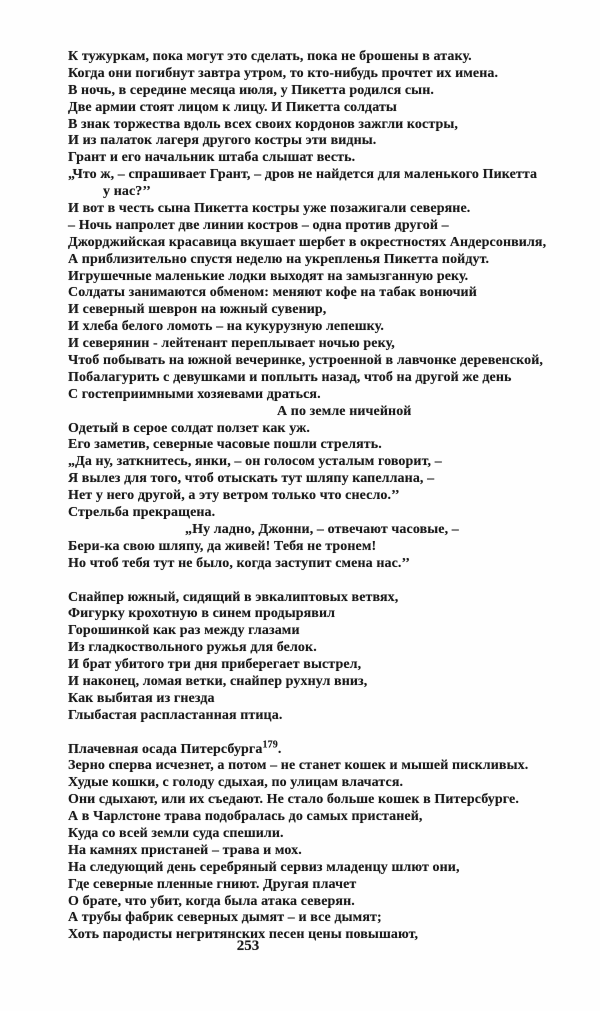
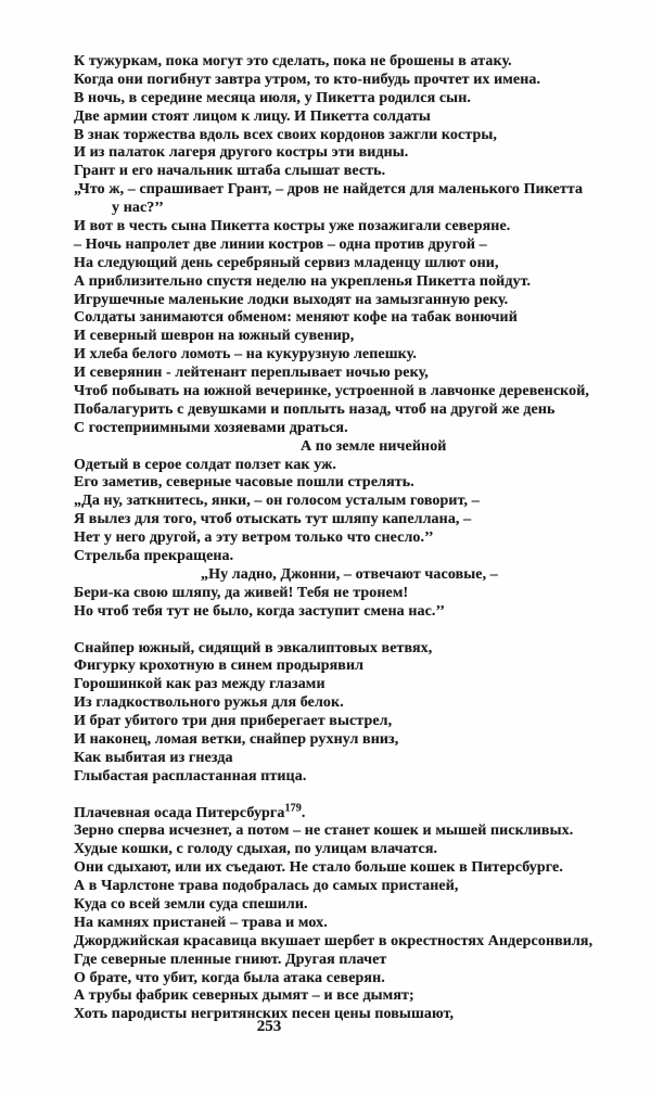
  К тужуркам, пока могут это сделать, пока не брошены в атаку.
  Когда они погибнут завтра утром, то кто-нибудь прочтет их имена.
  В ночь, в середине месяца июля, у Пикетта родился сын.
  Две армии стоят лицом к лицу. И Пикетта солдаты
  В знак торжества вдоль всех своих кордонов зажгли костры,
  И из палаток лагеря другого костры эти видны.
  Грант и его начальник штаба слышат весть.
  „Что ж, – спрашивает Грант, – дров не найдется для маленького Пикетта
  у нас?’’
  И вот в честь сына Пикетта костры уже позажигали северяне.
  – Ночь напролет две линии костров – одна против другой –
- Джорджийская красавица вкушает шербет в окрестностях Андерсонвиля,
+ На следующий день серебряный сервиз младенцу шлют они,
  А приблизительно спустя неделю на укрепленья Пикетта пойдут.
  Игрушечные маленькие лодки выходят на замызганную реку.
  Солдаты занимаются обменом: меняют кофе на табак вонючий
  И северный шеврон на южный сувенир,
  И хлеба белого ломоть – на кукурузную лепешку.
  И северянин - лейтенант переплывает ночью реку,
  Чтоб побывать на южной вечеринке, устроенной в лавчонке деревенской,
  Побалагурить с девушками и поплыть назад, чтоб на другой же день
  С гостеприимными хозяевами драться.
  А по земле ничейной
  Одетый в серое солдат ползет как уж.
  Его заметив, северные часовые пошли стрелять.
  „Да ну, заткнитесь, янки, – он голосом усталым говорит, –
  Я вылез для того, чтоб отыскать тут шляпу капеллана, –
  Нет у него другой, а эту ветром только что снесло.’’
  Стрельба прекращена.
  „Ну ладно, Джонни, – отвечают часовые, –
  Бери-ка свою шляпу, да живей! Тебя не тронем!
  Но чтоб тебя тут не было, когда заступит смена нас.’’
  Снайпер южный, сидящий в эвкалиптовых ветвях,
  Фигурку крохотную в синем продырявил
  Горошинкой как раз между глазами
  Из гладкоствольного ружья для белок.
  И брат убитого три дня приберегает выстрел,
  И наконец, ломая ветки, снайпер рухнул вниз,
  Как выбитая из гнезда
  Глыбастая распластанная птица.
  Плачевная осада Питерсбурга179.
  Зерно сперва исчезнет, а потом – не станет кошек и мышей пискливых.
  Худые кошки, с голоду сдыхая, по улицам влачатся.
  Они сдыхают, или их съедают. Не стало больше кошек в Питерсбурге.
  А в Чарлстоне трава подобралась до самых пристаней,
  Куда со всей земли суда спешили.
  На камнях пристаней – трава и мох.
- На следующий день серебряный сервиз младенцу шлют они,
+ Джорджийская красавица вкушает шербет в окрестностях Андерсонвиля,
  Где северные пленные гниют. Другая плачет
  О брате, что убит, когда была атака северян.
  А трубы фабрик северных дымят – и все дымят;
  Хоть пародисты негритянских песен цены повышают,
  253
